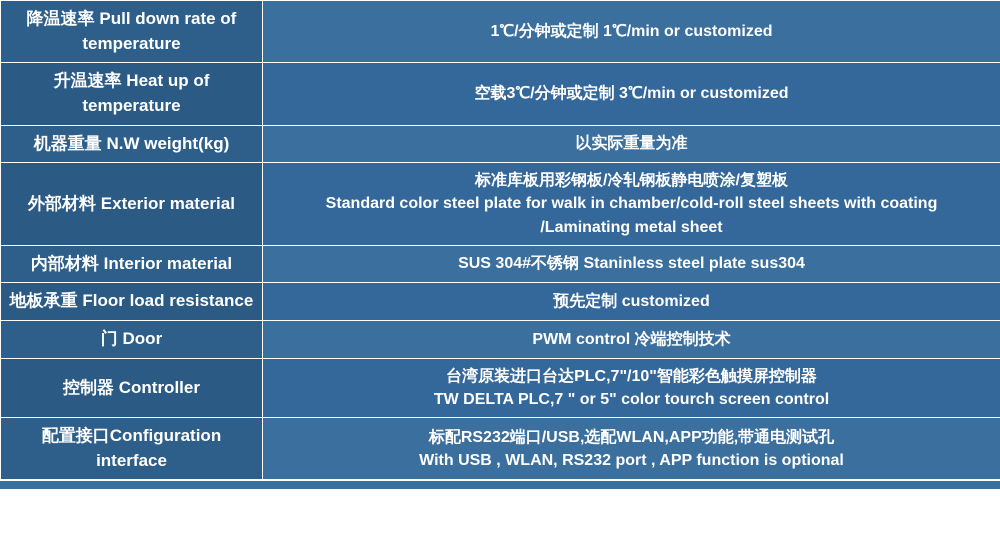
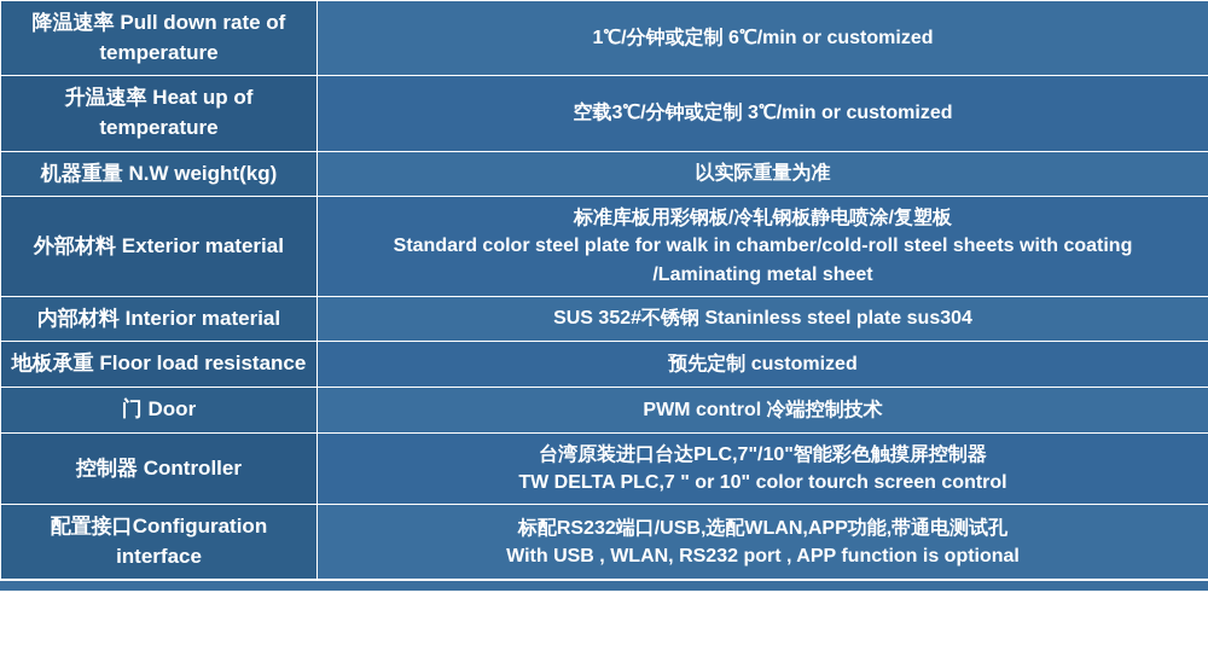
- 降温速率 Pull down rate of temperature	1℃/分钟或定制 1℃/min or customized
+ 降温速率 Pull down rate of temperature	1℃/分钟或定制 6℃/min or customized
  升温速率 Heat up of temperature	空载3℃/分钟或定制 3℃/min or customized
  机器重量 N.W weight(kg)	以实际重量为准
  外部材料 Exterior material	标准库板用彩钢板/冷轧钢板静电喷涂/复塑板 Standard color steel plate for walk in chamber/cold-roll steel sheets with coating /Laminating metal sheet
- 内部材料 Interior material	SUS 304#不锈钢 Staninless steel plate sus304
+ 内部材料 Interior material	SUS 352#不锈钢 Staninless steel plate sus304
  地板承重 Floor load resistance	预先定制 customized
  门 Door	PWM control 冷端控制技术
- 控制器 Controller	台湾原装进口台达PLC,7"/10"智能彩色触摸屏控制器 TW DELTA PLC,7 " or 5" color tourch screen control
+ 控制器 Controller	台湾原装进口台达PLC,7"/10"智能彩色触摸屏控制器 TW DELTA PLC,7 " or 10" color tourch screen control
  配置接口Configuration interface	标配RS232端口/USB,选配WLAN,APP功能,带通电测试孔 With USB , WLAN, RS232 port , APP function is optional
